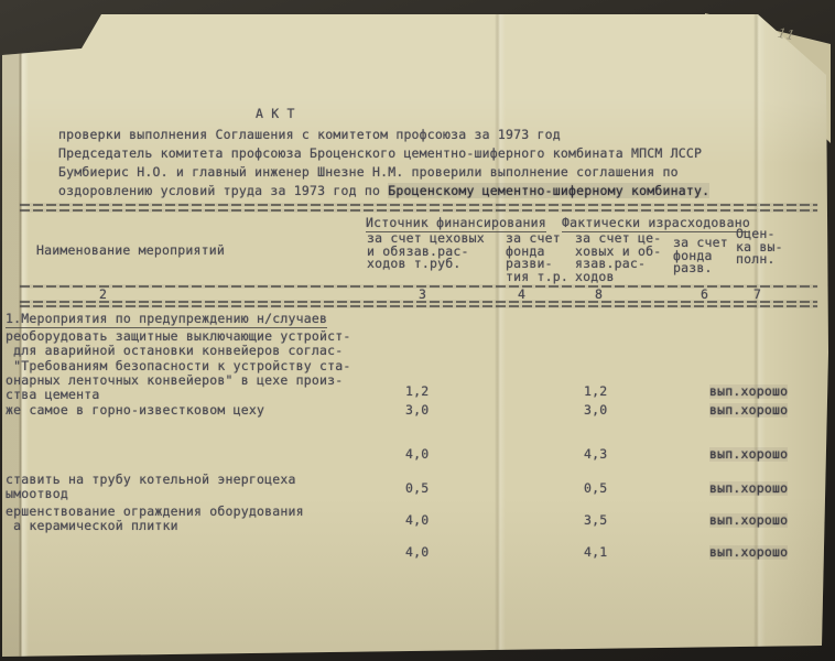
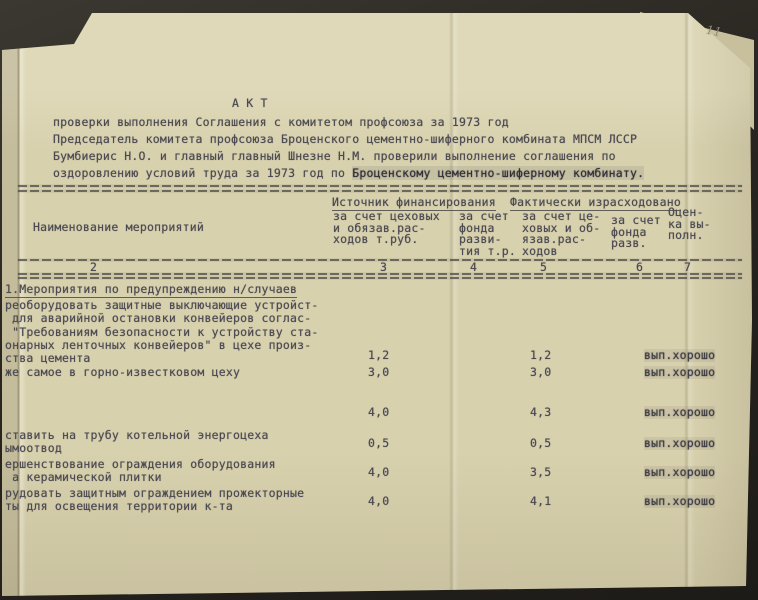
  А К Т
  проверки выполнения Соглашения с комитетом профсоюза за 1973 год
  Председатель комитета профсоюза Броценского цементно-шиферного комбината МПСМ ЛССР
- Бумбиерис Н.О. и главный инженер Шнезне Н.М. проверили выполнение соглашения по
+ Бумбиерис Н.О. и главный главный Шнезне Н.М. проверили выполнение соглашения по
  оздоровлению условий труда за 1973 год по Броценскому цементно-шиферному комбинату.
  Источник финансирования
  Фактически израсходовано
  Наименование мероприятий
  за счет цеховых
  и обязав.рас-
  ходов т.руб.
  за счет
  фонда
  разви-
  тия т.р.
  за счет це-
  ховых и об-
  язав.рас-
  ходов
  за счет
  фонда
  разв.
  Оцен-
  ка вы-
  полн.
  2
  3
  4
- 8
+ 5
  6
  7
  1.Мероприятия по предупреждению н/случаев
  реоборудовать защитные выключающие устройст-
  для аварийной остановки конвейеров соглас-
  "Требованиям безопасности к устройству ста-
  онарных ленточных конвейеров" в цехе произ-
  ства цемента
  1,2
  1,2
  вып.хорошо
  же самое в горно-известковом цеху
  3,0
  3,0
  вып.хорошо
  4,0
  4,3
  вып.хорошо
  ставить на трубу котельной энергоцеха
  ымоотвод
  0,5
  0,5
  вып.хорошо
  ершенствование ограждения оборудования
  а керамической плитки
  4,0
  3,5
  вып.хорошо
+ рудовать защитным ограждением прожекторные
+ ты для освещения территории к-та
  4,0
  4,1
  вып.хорошо
